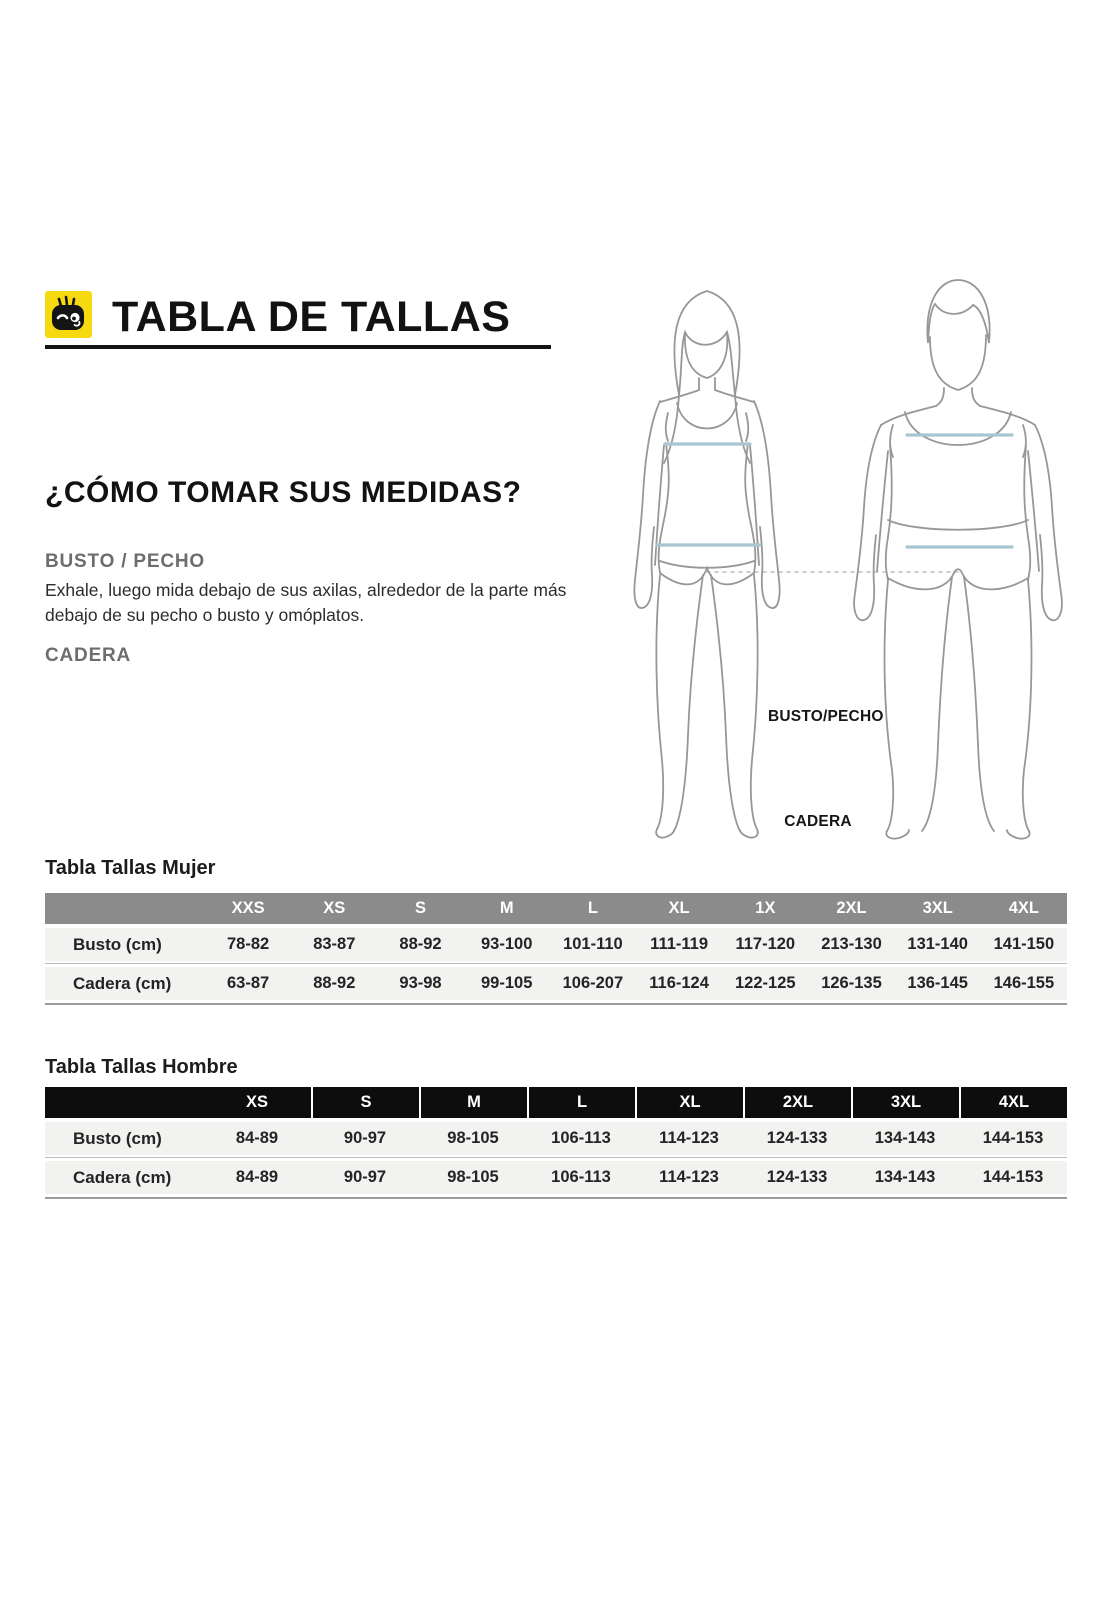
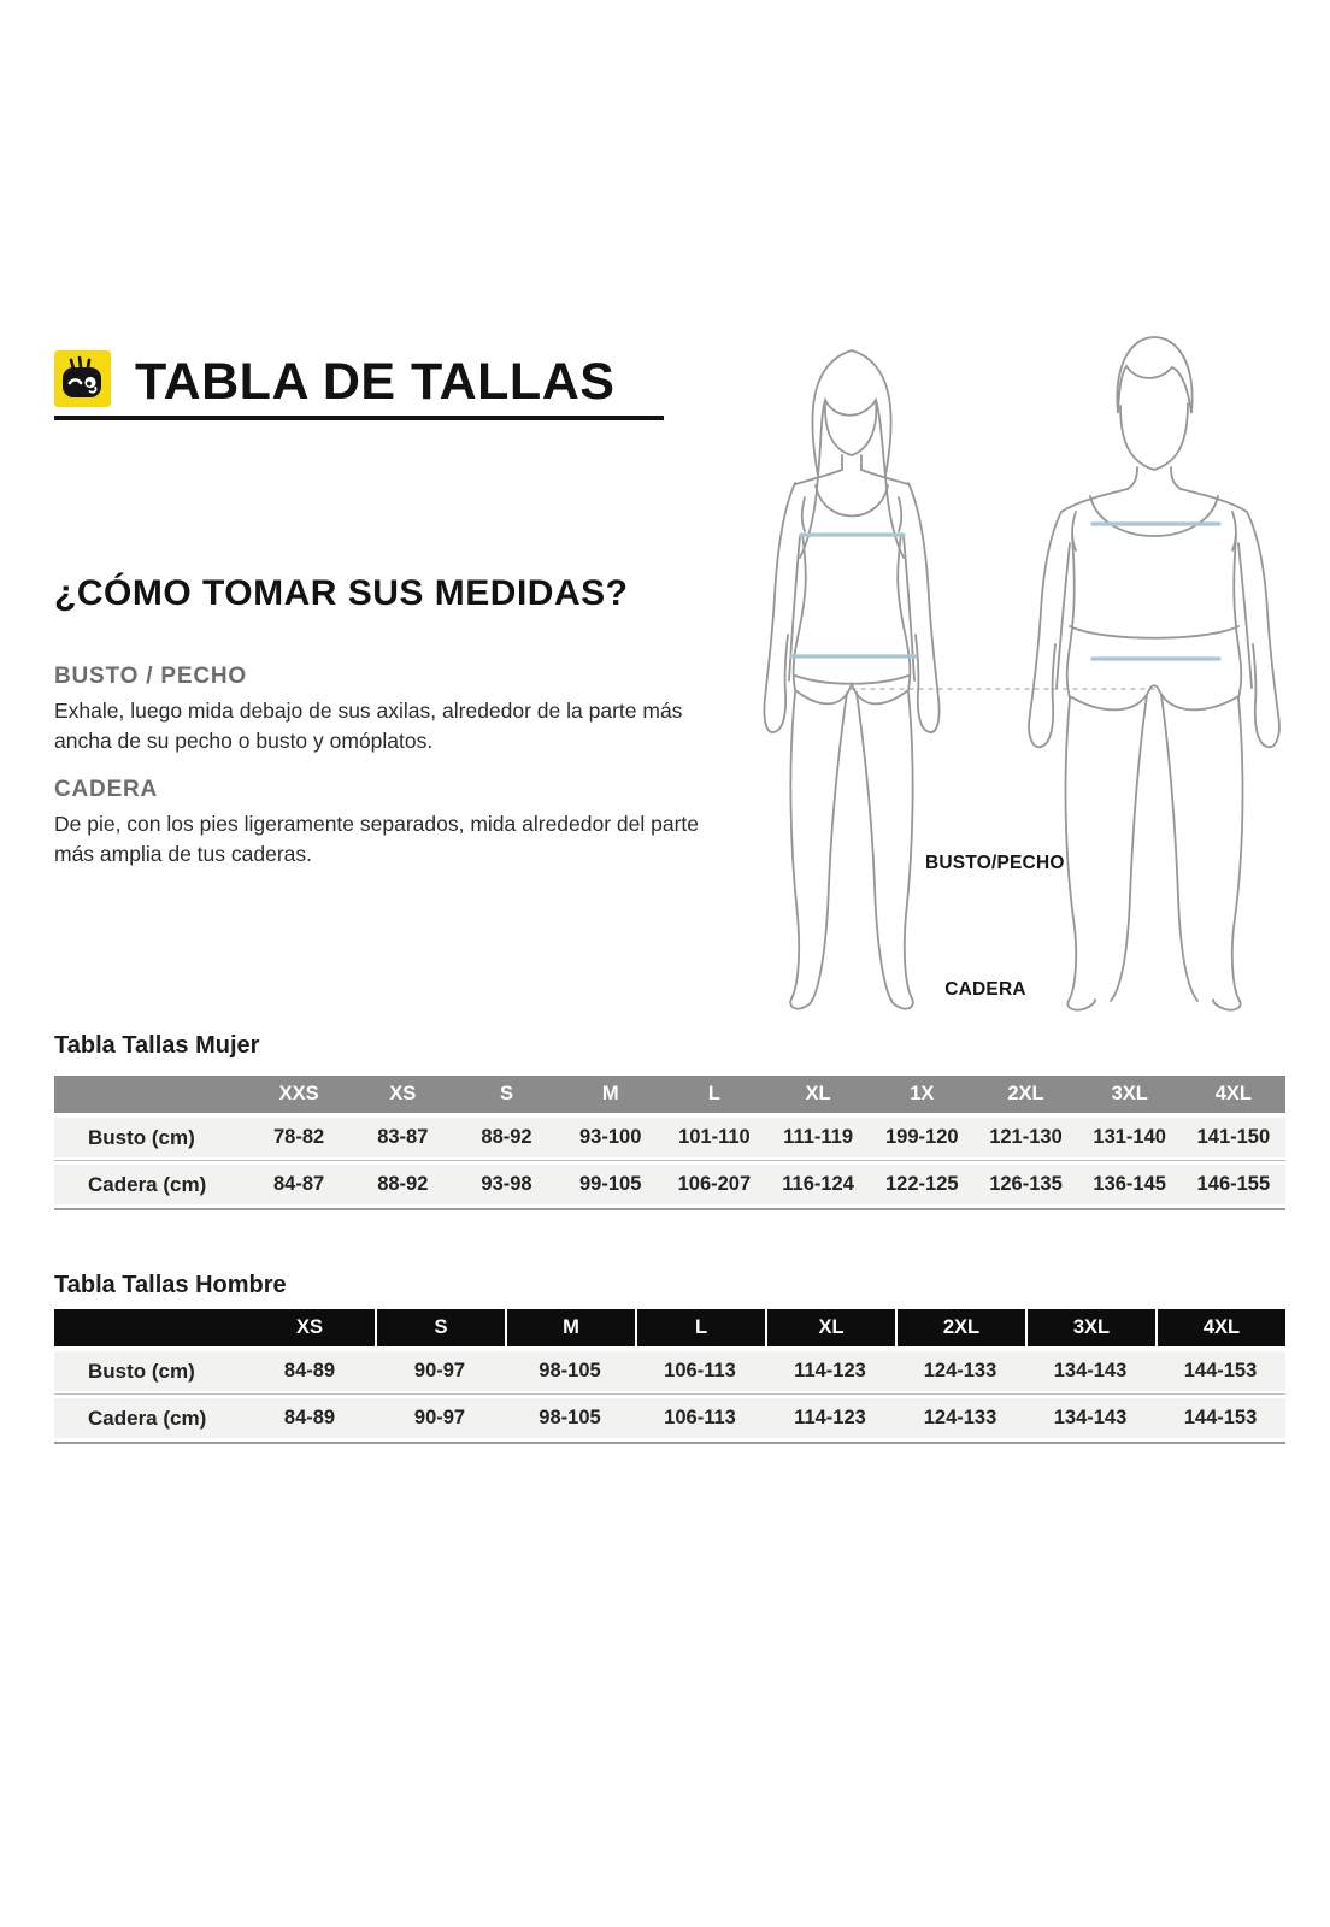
  TABLA DE TALLAS
  ¿CÓMO TOMAR SUS MEDIDAS?
  BUSTO / PECHO
- Exhale, luego mida debajo de sus axilas, alrededor de la parte más debajo de su pecho o busto y omóplatos.
+ Exhale, luego mida debajo de sus axilas, alrededor de la parte más ancha de su pecho o busto y omóplatos.
  CADERA
+ De pie, con los pies ligeramente separados, mida alrededor del parte más amplia de tus caderas.
  BUSTO/PECHO
  CADERA
  Tabla Tallas Mujer
  XXS
  XS
  S
  M
  L
  XL
  1X
  2XL
  3XL
  4XL
  Busto (cm)
  78-82
  83-87
  88-92
  93-100
  101-110
  111-119
- 117-120
+ 199-120
- 213-130
+ 121-130
  131-140
  141-150
  Cadera (cm)
- 63-87
+ 84-87
  88-92
  93-98
  99-105
  106-207
  116-124
  122-125
  126-135
  136-145
  146-155
  Tabla Tallas Hombre
  XS
  S
  M
  L
  XL
  2XL
  3XL
  4XL
  Busto (cm)
  84-89
  90-97
  98-105
  106-113
  114-123
  124-133
  134-143
  144-153
  Cadera (cm)
  84-89
  90-97
  98-105
  106-113
  114-123
  124-133
  134-143
  144-153
